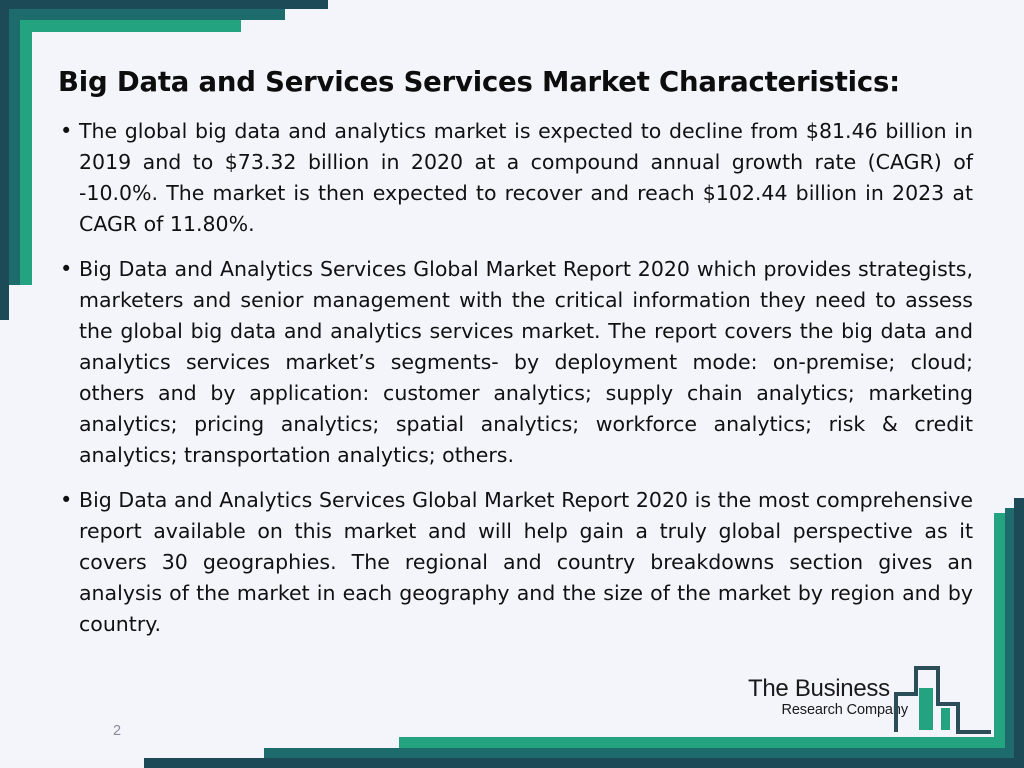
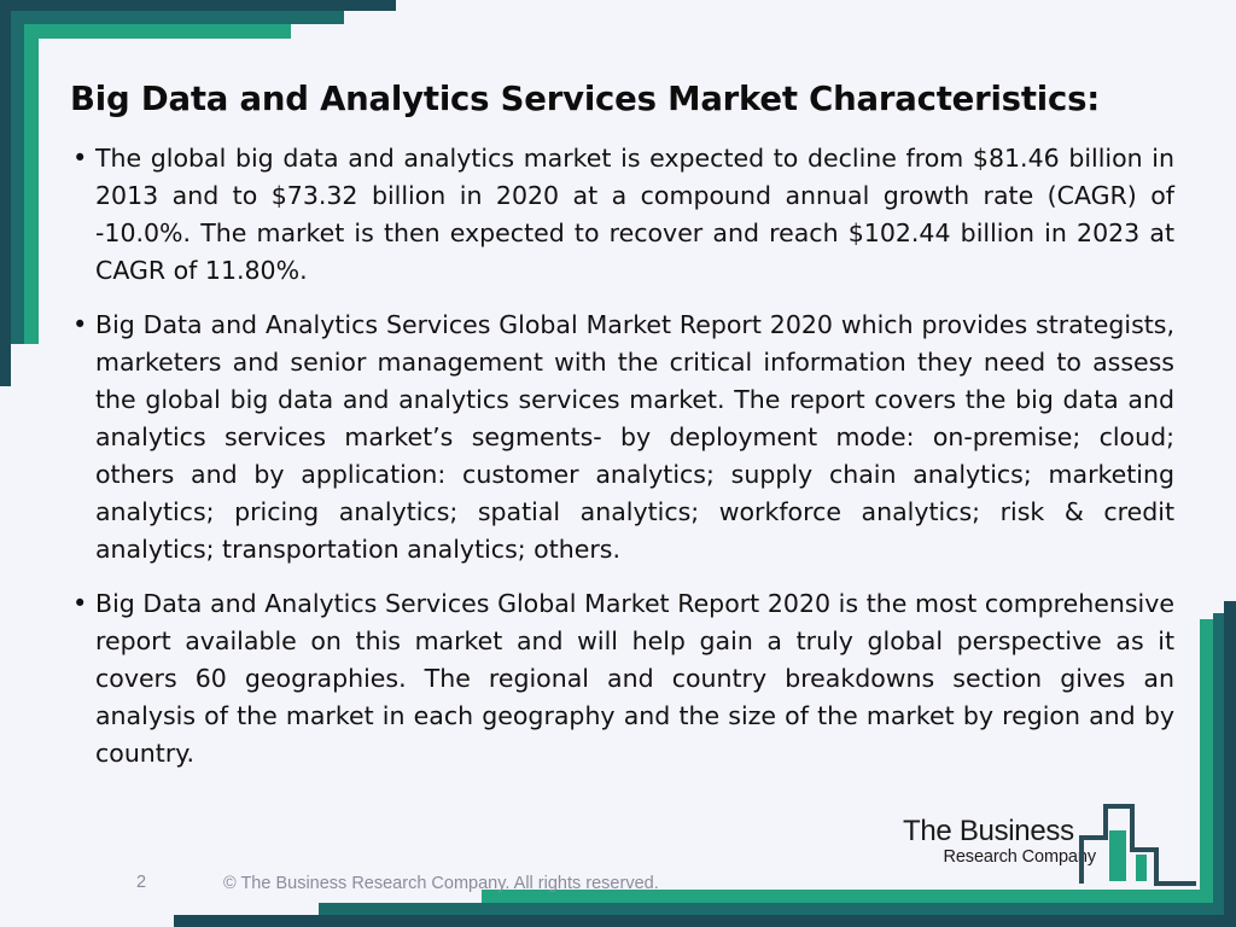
- Big Data and Services Services Market Characteristics:
+ Big Data and Analytics Services Market Characteristics:
  •
- The global big data and analytics market is expected to decline from $81.46 billion in 2019 and to $73.32 billion in 2020 at a compound annual growth rate (CAGR) of -10.0%. The market is then expected to recover and reach $102.44 billion in 2023 at CAGR of 11.80%.
+ The global big data and analytics market is expected to decline from $81.46 billion in 2013 and to $73.32 billion in 2020 at a compound annual growth rate (CAGR) of -10.0%. The market is then expected to recover and reach $102.44 billion in 2023 at CAGR of 11.80%.
  •
  Big Data and Analytics Services Global Market Report 2020 which provides strategists, marketers and senior management with the critical information they need to assess the global big data and analytics services market. The report covers the big data and analytics services market’s segments- by deployment mode: on-premise; cloud; others and by application: customer analytics; supply chain analytics; marketing analytics; pricing analytics; spatial analytics; workforce analytics; risk & credit analytics; transportation analytics; others.
  •
- Big Data and Analytics Services Global Market Report 2020 is the most comprehensive report available on this market and will help gain a truly global perspective as it covers 30 geographies. The regional and country breakdowns section gives an analysis of the market in each geography and the size of the market by region and by country.
+ Big Data and Analytics Services Global Market Report 2020 is the most comprehensive report available on this market and will help gain a truly global perspective as it covers 60 geographies. The regional and country breakdowns section gives an analysis of the market in each geography and the size of the market by region and by country.
  2
+ © The Business Research Company. All rights reserved.
  The Business
  Research Compay
